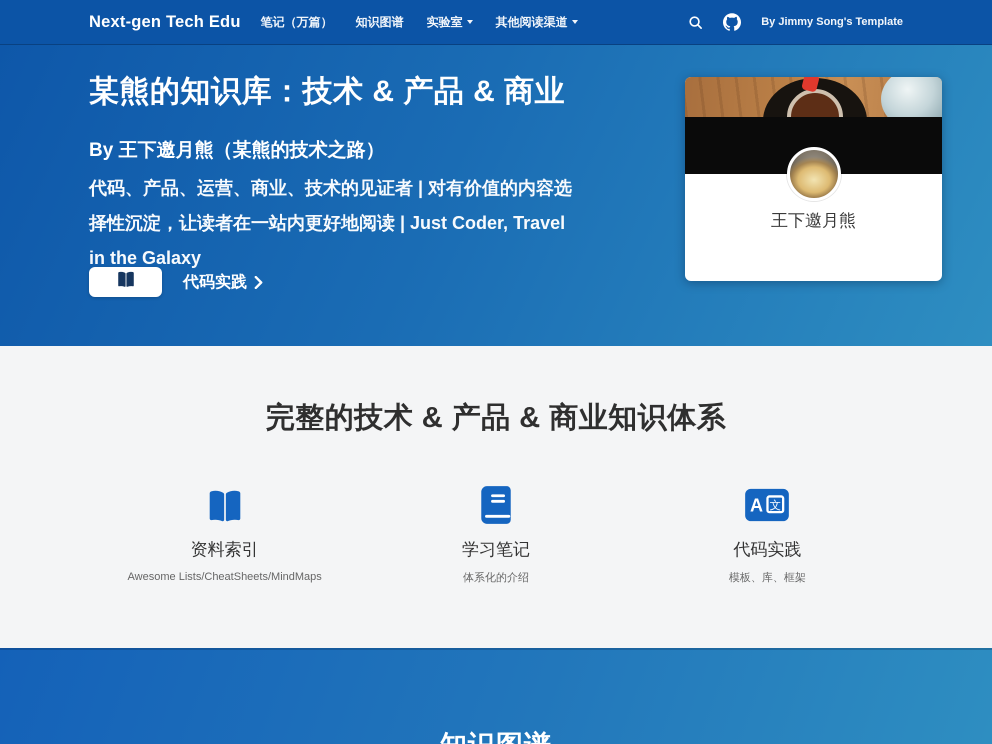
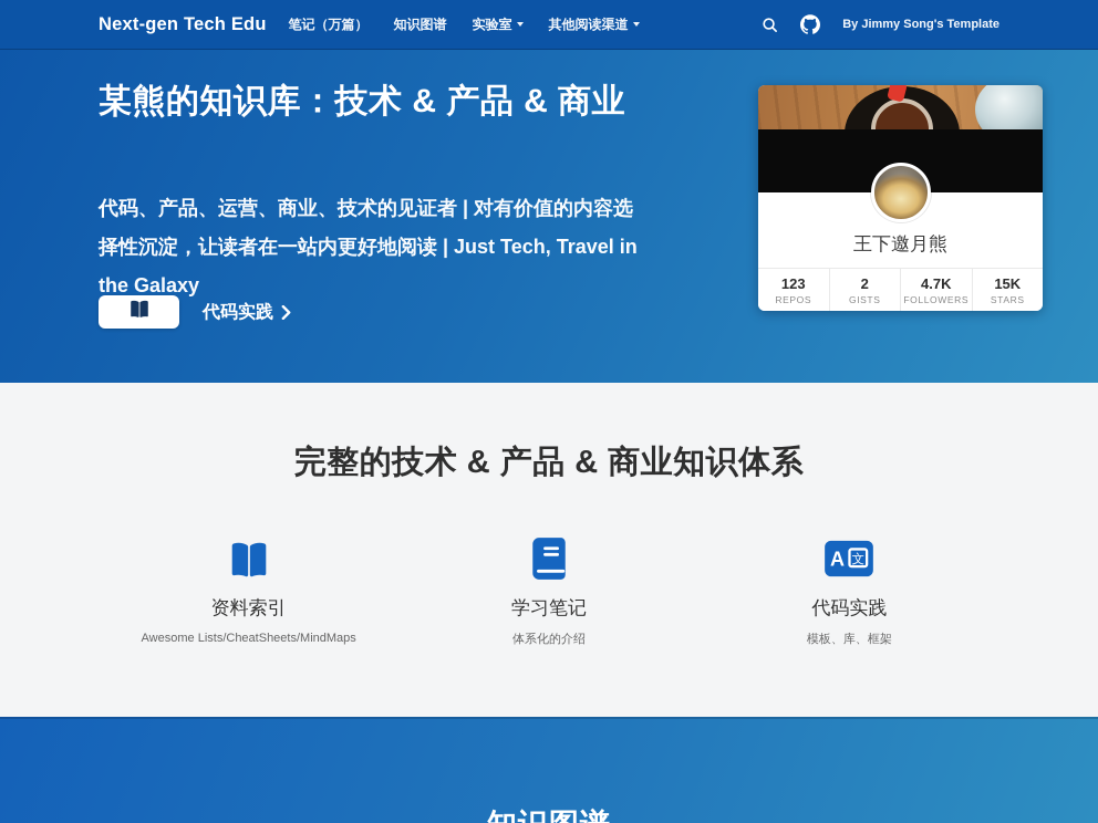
  Next-gen Tech Edu
  笔记（万篇）
  知识图谱
  实验室
  其他阅读渠道
  By Jimmy Song's Template
  某熊的知识库：技术 & 产品 & 商业
- By 王下邀月熊（某熊的技术之路）
- 代码、产品、运营、商业、技术的见证者 | 对有价值的内容选择性沉淀，让读者在一站内更好地阅读 | Just Coder, Travel in the Galaxy
+ 代码、产品、运营、商业、技术的见证者 | 对有价值的内容选择性沉淀，让读者在一站内更好地阅读 | Just Tech, Travel in the Galaxy
  代码实践
  王下邀月熊
+ 123
+ REPOS
+ 2
+ GISTS
+ 4.7K
+ FOLLOWERS
+ 15K
+ STARS
  完整的技术 & 产品 & 商业知识体系
  资料索引
  Awesome Lists/CheatSheets/MindMaps
  学习笔记
  体系化的介绍
  A
  文
  代码实践
  模板、库、框架
